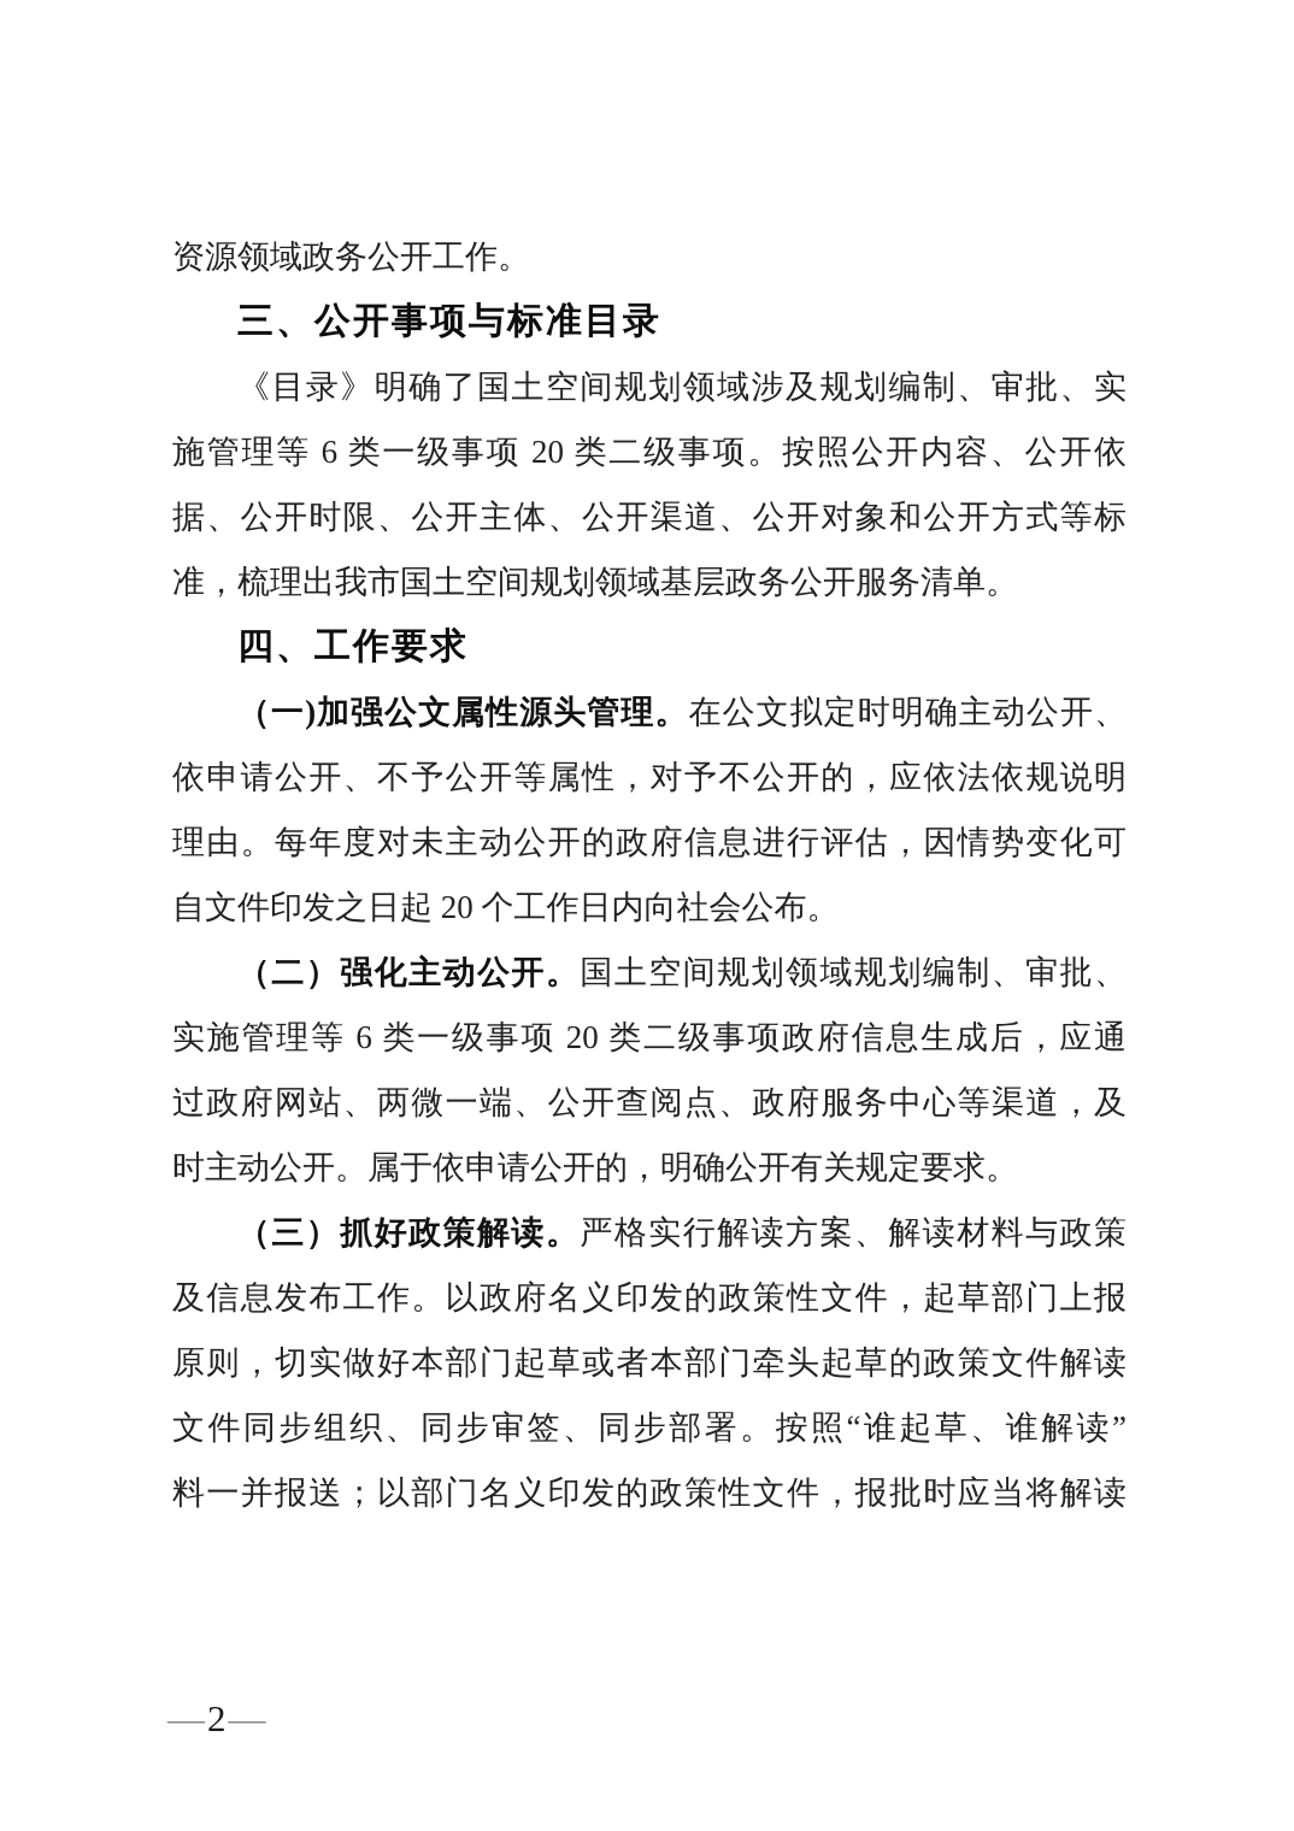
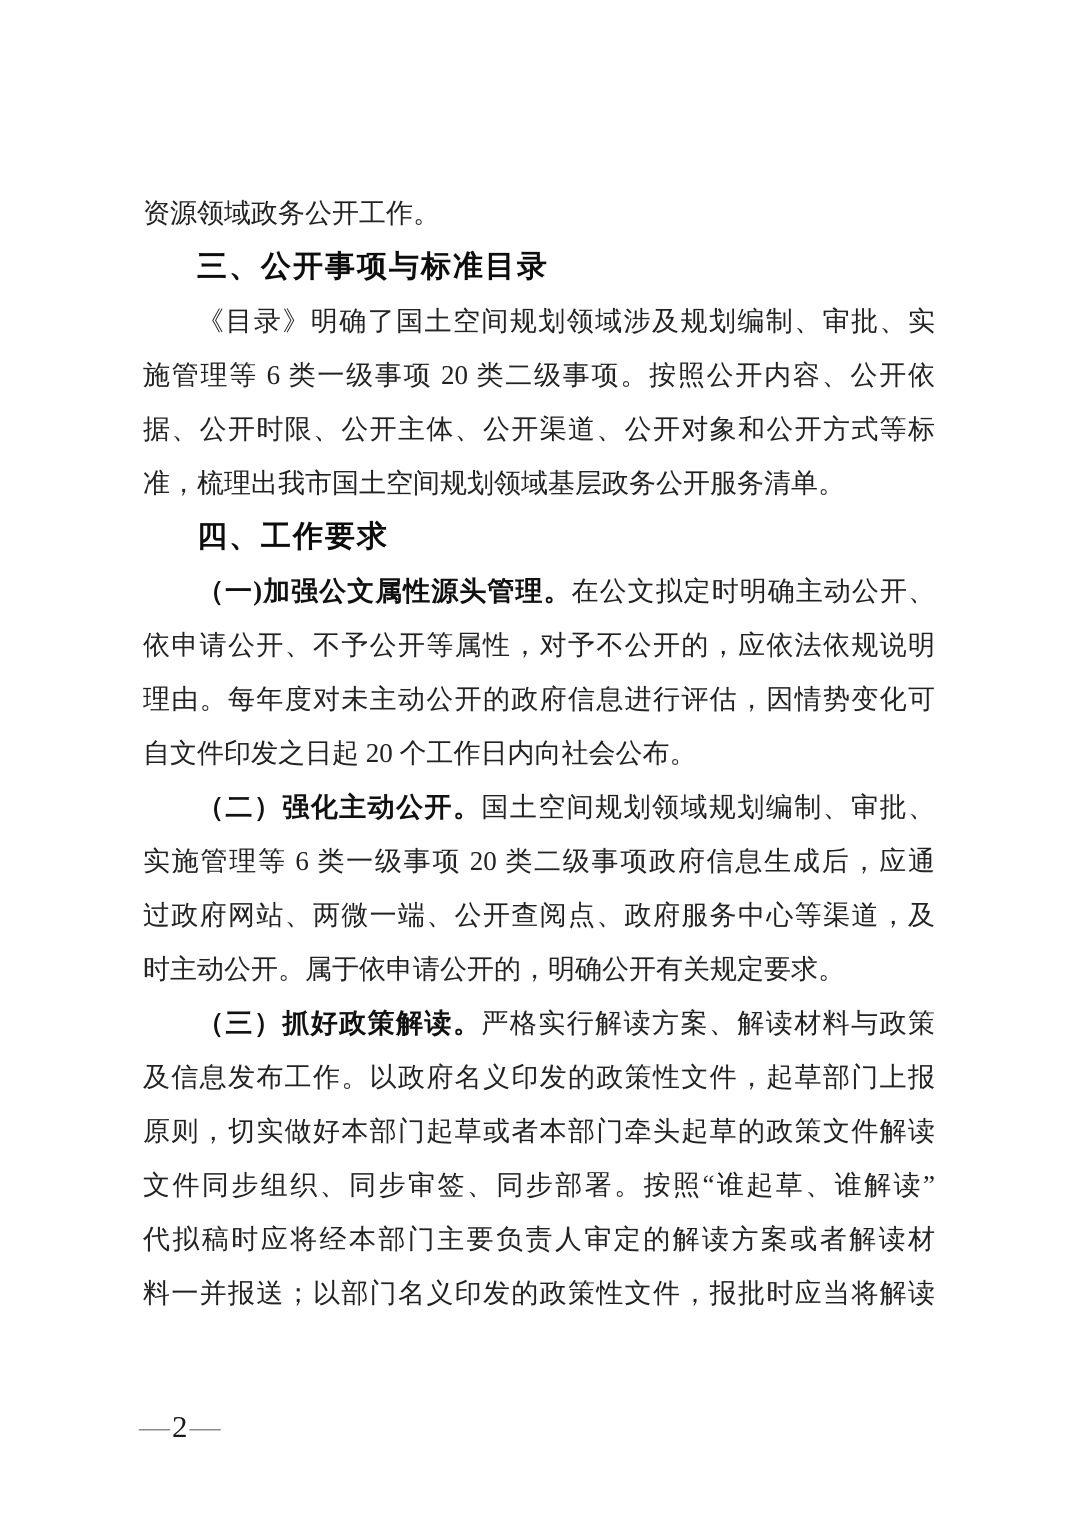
  资源领域政务公开工作。
  三、公开事项与标准目录
  《目录》明确了国土空间规划领域涉及规划编制、审批、实
  施管理等 6 类一级事项 20 类二级事项。按照公开内容、公开依
  据、公开时限、公开主体、公开渠道、公开对象和公开方式等标
  准，梳理出我市国土空间规划领域基层政务公开服务清单。
  四、工作要求
  （一)加强公文属性源头管理。在公文拟定时明确主动公开、
  依申请公开、不予公开等属性，对予不公开的，应依法依规说明
  理由。每年度对未主动公开的政府信息进行评估，因情势变化可
  自文件印发之日起 20 个工作日内向社会公布。
  （二）强化主动公开。国土空间规划领域规划编制、审批、
  实施管理等 6 类一级事项 20 类二级事项政府信息生成后，应通
  过政府网站、两微一端、公开查阅点、政府服务中心等渠道，及
  时主动公开。属于依申请公开的，明确公开有关规定要求。
  （三）抓好政策解读。严格实行解读方案、解读材料与政策
  及信息发布工作。以政府名义印发的政策性文件，起草部门上报
  原则，切实做好本部门起草或者本部门牵头起草的政策文件解读
  文件同步组织、同步审签、同步部署。按照“谁起草、谁解读”
+ 代拟稿时应将经本部门主要负责人审定的解读方案或者解读材
  料一并报送；以部门名义印发的政策性文件，报批时应当将解读
  —2—
